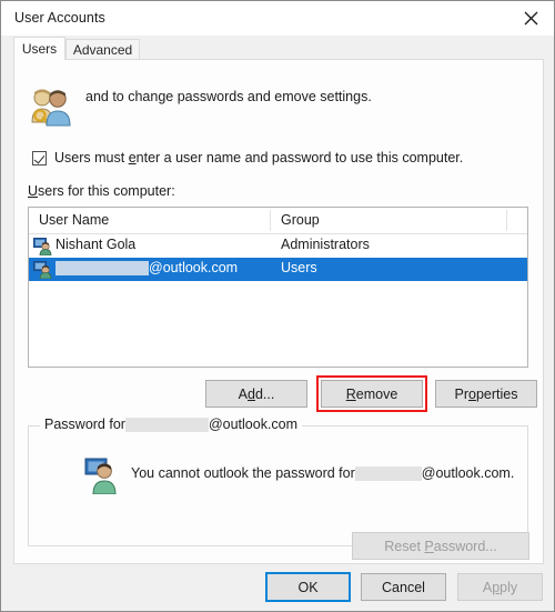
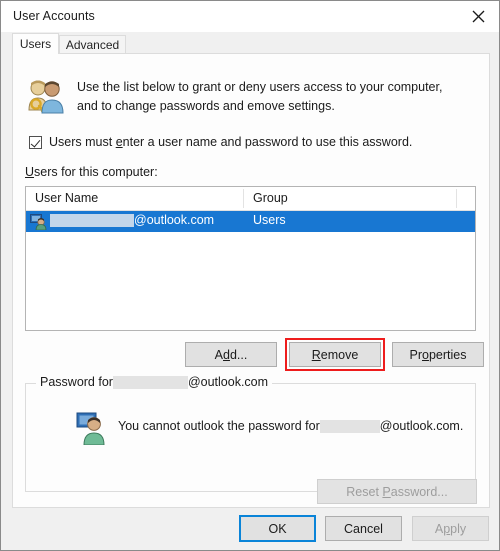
  User Accounts
  Advanced
  Users
+ Use the list below to grant or deny users access to your computer,
  and to change passwords and emove settings.
- Users must enter a user name and password to use this computer.
+ Users must enter a user name and password to use this assword.
  Users for this computer:
  User Name
  Group
- Nishant Gola
- Administrators
  @outlook.com
  Users
  Add...
  Remove
  Properties
  Password for
  @outlook.com
  You cannot outlook the password for
  @outlook.com.
  Reset Password...
  OK
  Cancel
  Apply
